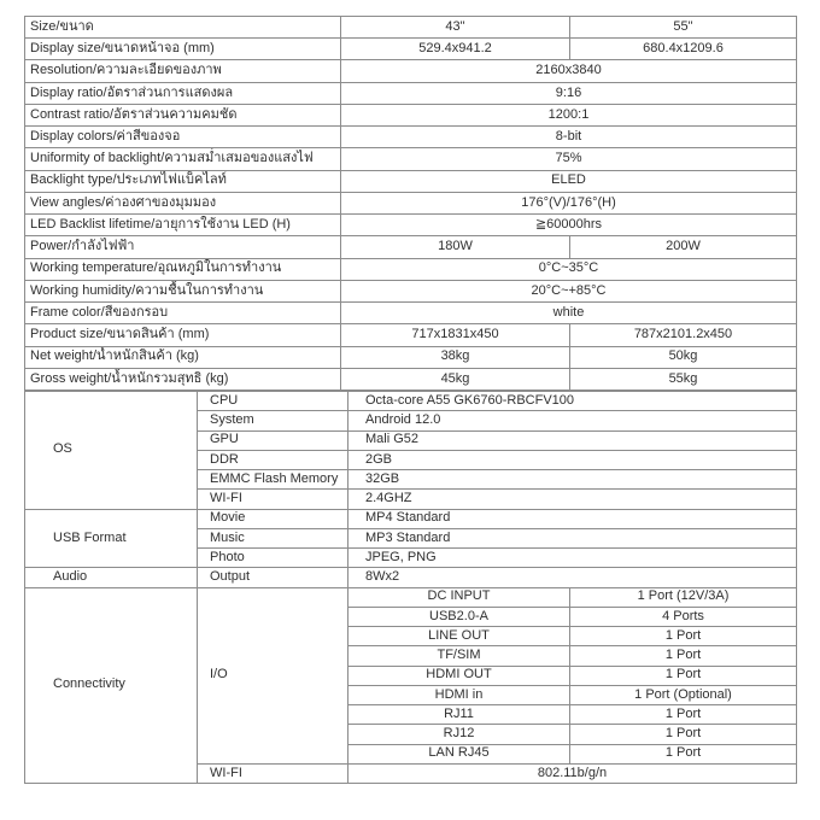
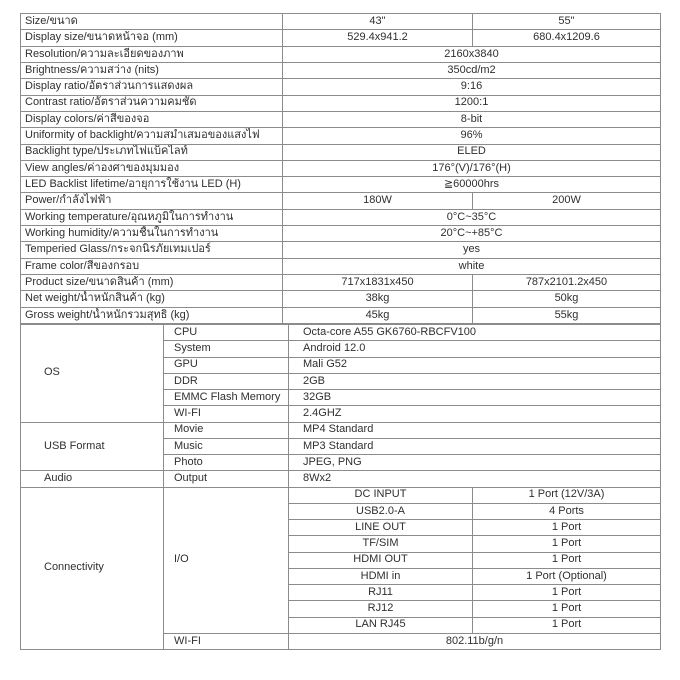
  Size/ขนาด	43"	55"
  Display size/ขนาดหน้าจอ (mm)	529.4x941.2	680.4x1209.6
  Resolution/ความละเอียดของภาพ	2160x3840
+ Brightness/ความสว่าง (nits)	350cd/m2
  Display ratio/อัตราส่วนการแสดงผล	9:16
  Contrast ratio/อัตราส่วนความคมชัด	1200:1
  Display colors/ค่าสีของจอ	8-bit
- Uniformity of backlight/ความสม่ำเสมอของแสงไฟ	75%
+ Uniformity of backlight/ความสม่ำเสมอของแสงไฟ	96%
  Backlight type/ประเภทไฟแบ็คไลท์	ELED
  View angles/ค่าองศาของมุมมอง	176°(V)/176°(H)
  LED Backlist lifetime/อายุการใช้งาน LED (H)	≧60000hrs
  Power/กำลังไฟฟ้า	180W	200W
  Working temperature/อุณหภูมิในการทำงาน	0°C~35°C
  Working humidity/ความชื้นในการทำงาน	20°C~+85°C
+ Temperied Glass/กระจกนิรภัยเทมเปอร์	yes
  Frame color/สีของกรอบ	white
  Product size/ขนาดสินค้า (mm)	717x1831x450	787x2101.2x450
  Net weight/น้ำหนักสินค้า (kg)	38kg	50kg
  Gross weight/น้ำหนักรวมสุทธิ (kg)	45kg	55kg
  OS	CPU	Octa-core A55 GK6760-RBCFV100
  System	Android 12.0
  GPU	Mali G52
  DDR	2GB
  EMMC Flash Memory	32GB
  WI-FI	2.4GHZ
  USB Format	Movie	MP4 Standard
  Music	MP3 Standard
  Photo	JPEG, PNG
  Audio	Output	8Wx2
  Connectivity	I/O	DC INPUT	1 Port (12V/3A)
  USB2.0-A	4 Ports
  LINE OUT	1 Port
  TF/SIM	1 Port
  HDMI OUT	1 Port
  HDMI in	1 Port (Optional)
  RJ11	1 Port
  RJ12	1 Port
  LAN RJ45	1 Port
  WI-FI	802.11b/g/n
